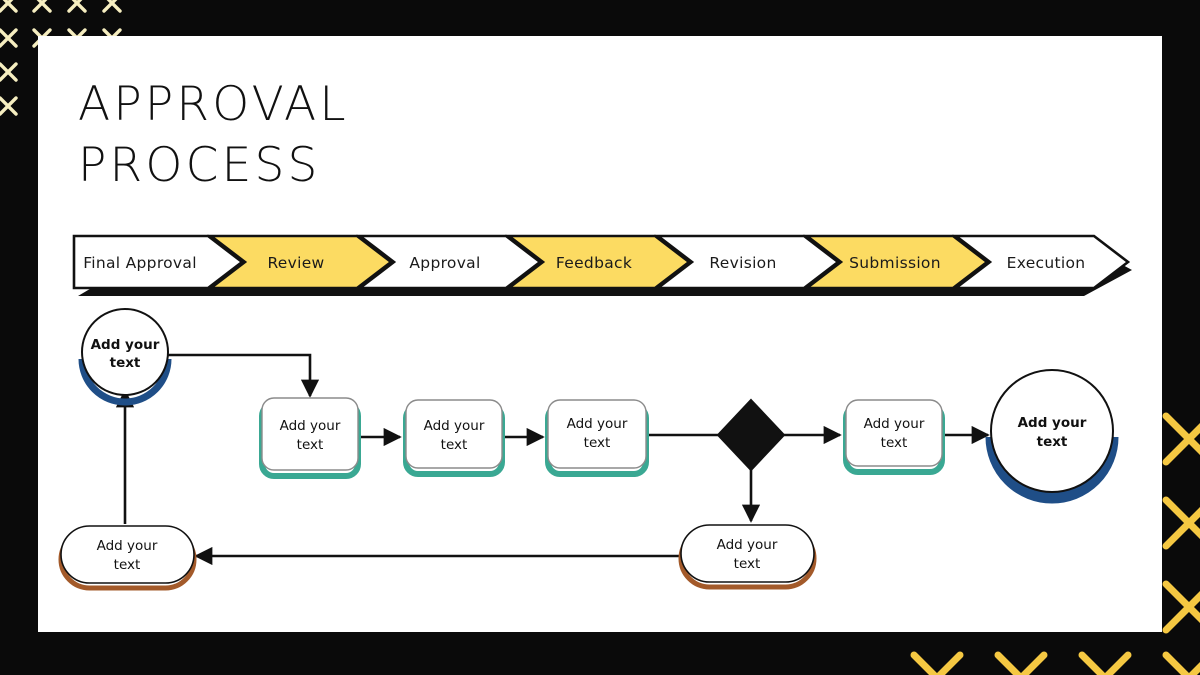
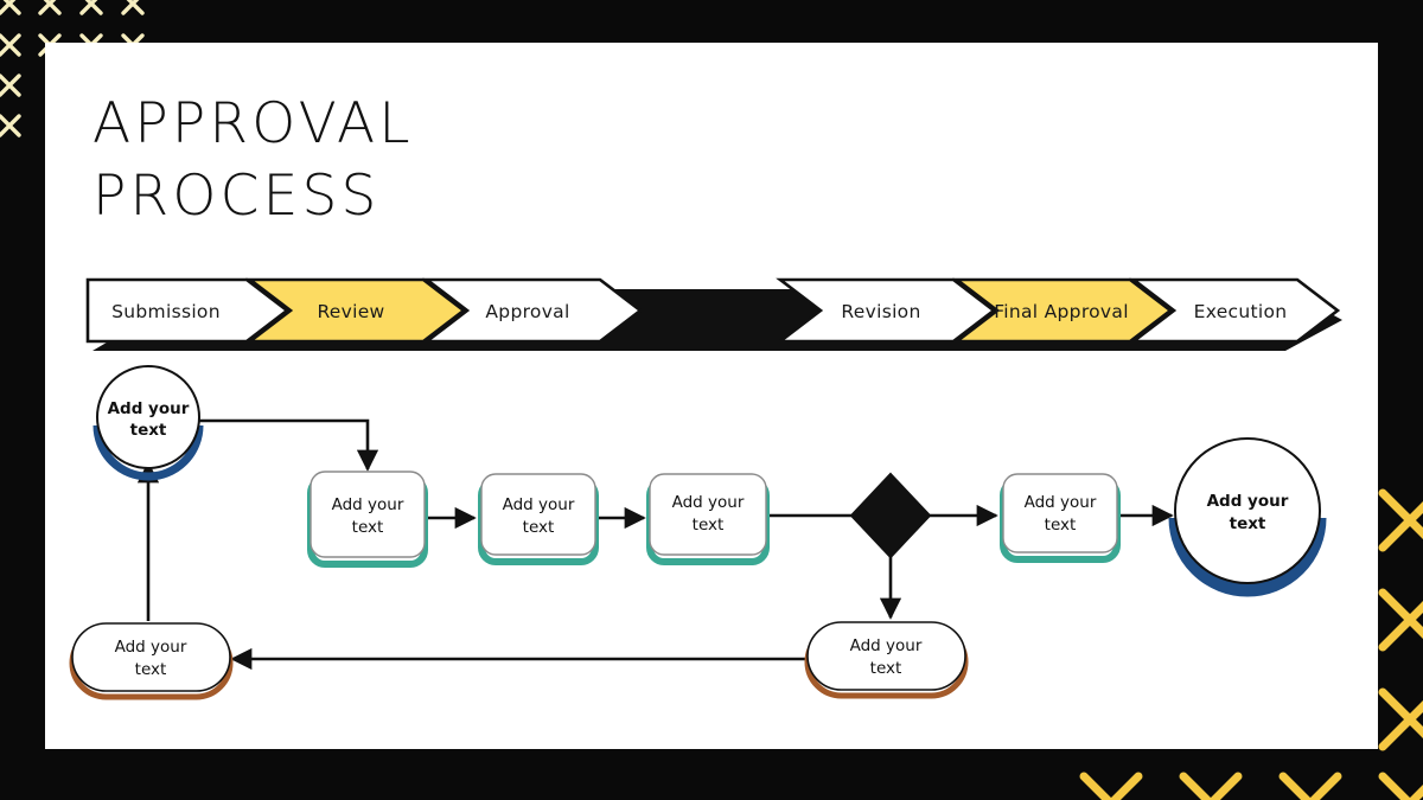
  APPROVAL
  PROCESS
- Final Approval
+ Submission
  Review
  Approval
- Feedback
  Revision
- Submission
+ Final Approval
  Execution
  Add your
  text
  Add your
  text
  Add your
  text
  Add your
  text
  Add your
  text
  Add your
  text
  Add your
  text
  Add your
  text
